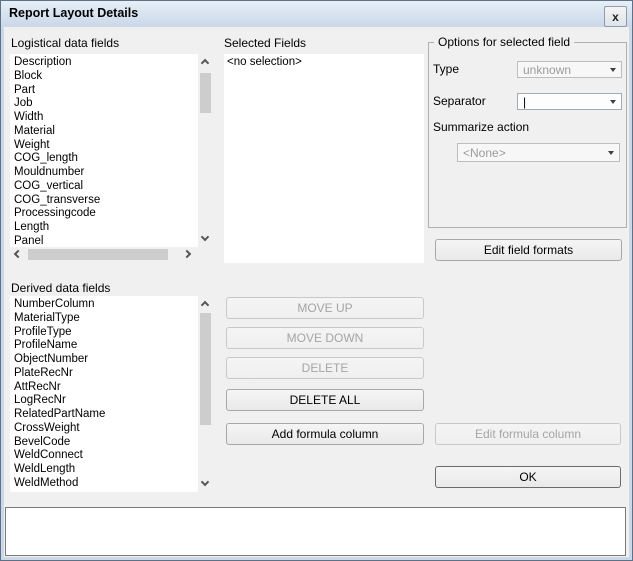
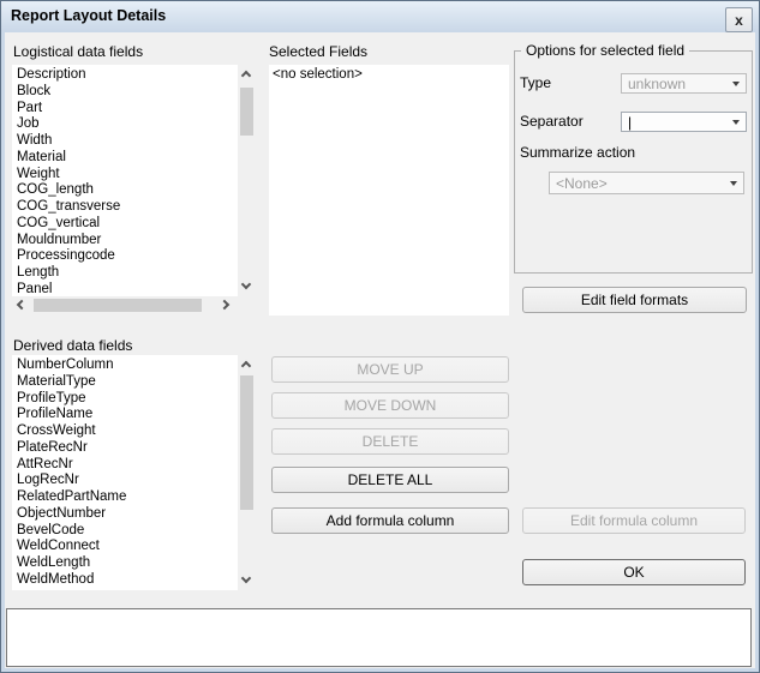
  Report Layout Details
  x
  Logistical data fields
  Description
  Block
  Part
  Job
  Width
  Material
  Weight
  COG_length
- Mouldnumber
+ COG_transverse
  COG_vertical
- COG_transverse
+ Mouldnumber
  Processingcode
  Length
  Panel
  Selected Fields
  <no selection>
  Options for selected field
  Type
  unknown
  Separator
  |
  Summarize action
  <None>
  Edit field formats
  Derived data fields
  NumberColumn
  MaterialType
  ProfileType
  ProfileName
- ObjectNumber
+ CrossWeight
  PlateRecNr
  AttRecNr
  LogRecNr
  RelatedPartName
- CrossWeight
+ ObjectNumber
  BevelCode
  WeldConnect
  WeldLength
  WeldMethod
  MOVE UP
  MOVE DOWN
  DELETE
  DELETE ALL
  Add formula column
  Edit formula column
  OK
